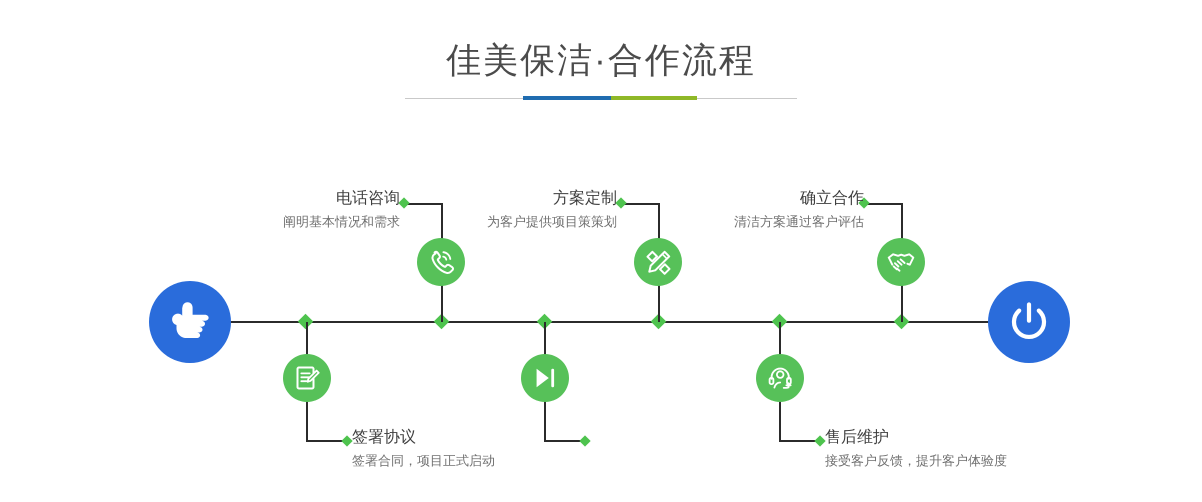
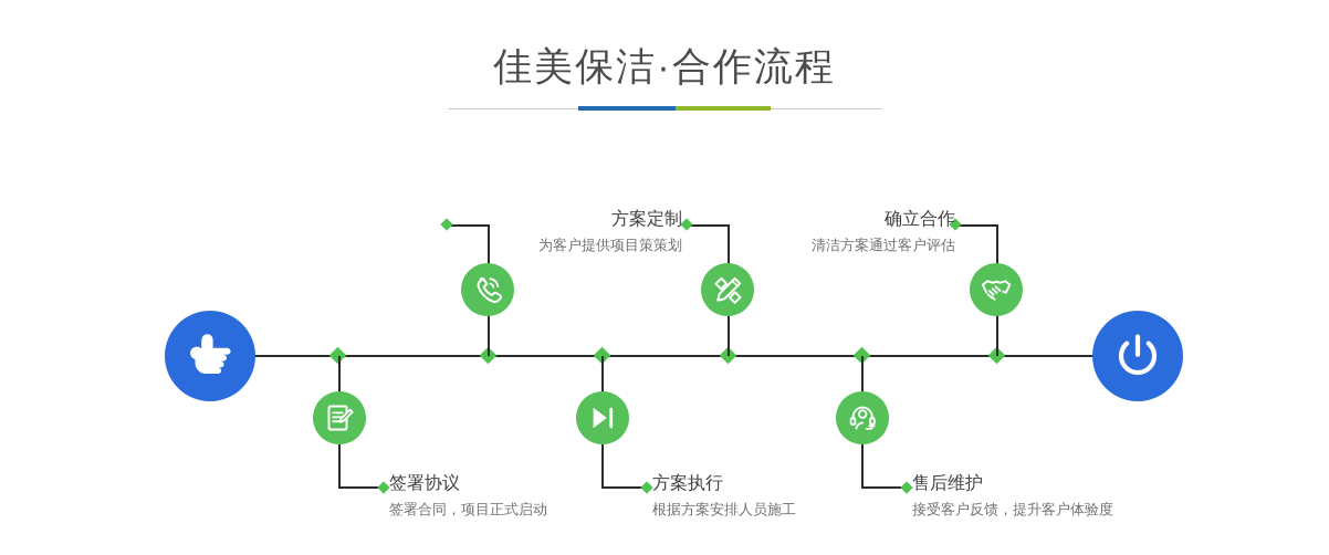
  佳美保洁·合作流程
- 电话咨询
- 阐明基本情况和需求
  签署协议
  签署合同，项目正式启动
  方案定制
  为客户提供项目策策划
+ 方案执行
+ 根据方案安排人员施工
  确立合作
  清洁方案通过客户评估
  售后维护
  接受客户反馈，提升客户体验度
